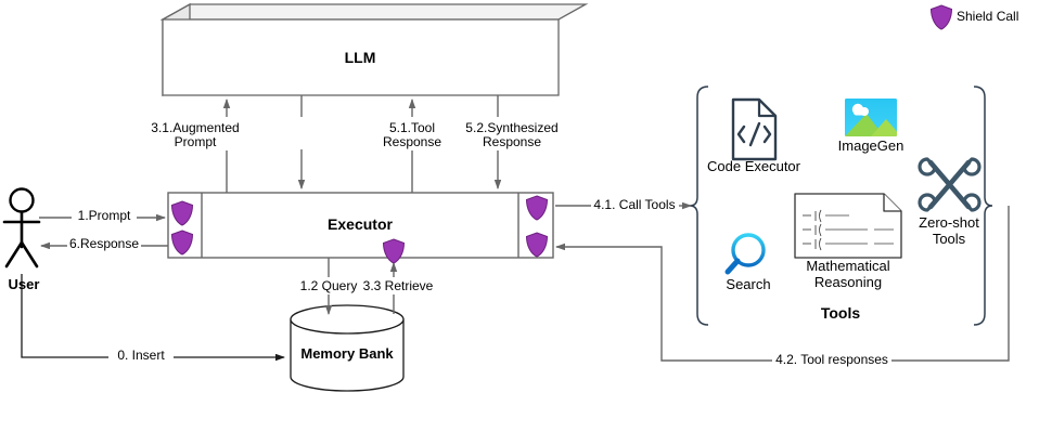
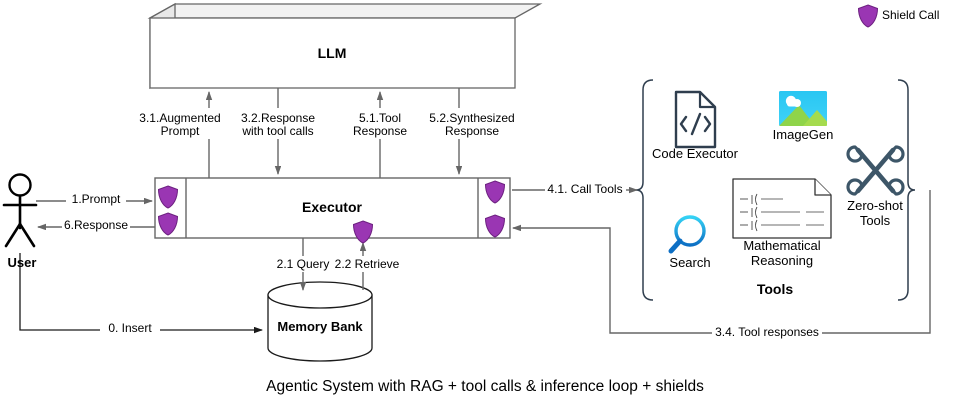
  LLM
  Executor
  Memory Bank
  User
  Tools
  1.Prompt
  6.Response
  0. Insert
- 1.2 Query
+ 2.1 Query
- 3.3 Retrieve
+ 2.2 Retrieve
  3.1.Augmented
  Prompt
+ 3.2.Response
+ with tool calls
  5.1.Tool
  Response
  5.2.Synthesized
  Response
  4.1. Call Tools
- 4.2. Tool responses
+ 3.4. Tool responses
  Code Executor
  ImageGen
  Search
  Mathematical
  Reasoning
  Zero-shot
  Tools
  Shield Call
+ Agentic System with RAG + tool calls & inference loop + shields
